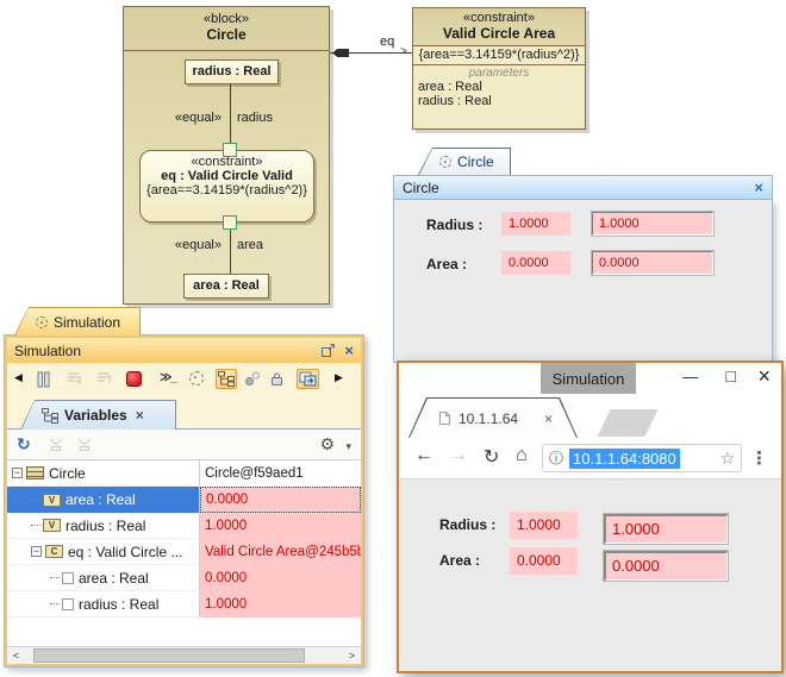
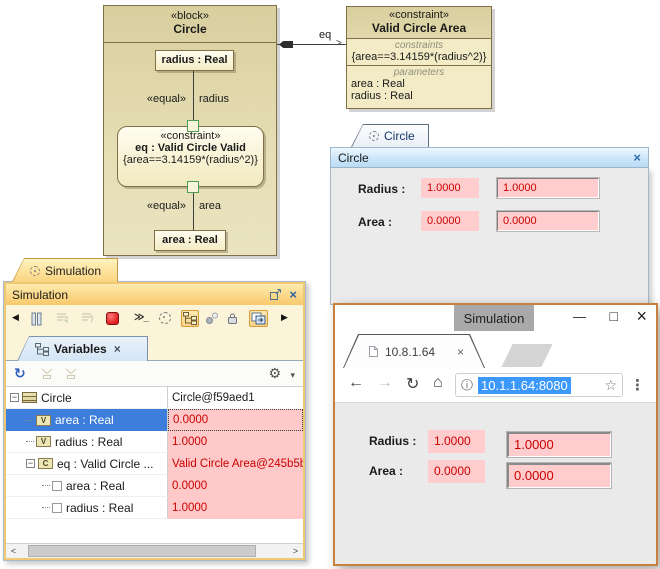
  «block»
  Circle
  radius : Real
  «equal»
  radius
  «constraint»
  eq : Valid Circle Valid
  {area==3.14159*(radius^2)}
  «equal»
  area
  area : Real
  >
  eq
  «constraint»
  Valid Circle Area
+ constraints
  {area==3.14159*(radius^2)}
  parameters
  area : Real
  radius : Real
  Circle
  Circle
  ×
  Radius :
  1.0000
  1.0000
  Area :
  0.0000
  0.0000
  Simulation
  Simulation
  ×
  ◀
  ≫_
  ▶
  Variables
  ×
  ↻
  ⚙
  ▾
  −
  Circle
  Circle@f59aed1
  V
  area : Real
  0.0000
  V
  radius : Real
  1.0000
  −
  C
  eq : Valid Circle ...
  Valid Circle Area@245b5
  area : Real
  0.0000
  radius : Real
  1.0000
  <
  >
  Simulation
  —
  □
  ×
- 10.1.1.64
+ 10.8.1.64
  ×
  ←
  →
  ↻
  ⌂
  ⓘ
  10.1.1.64:8080
  ☆
  ⋮
  Radius :
  1.0000
  1.0000
  Area :
  0.0000
  0.0000
